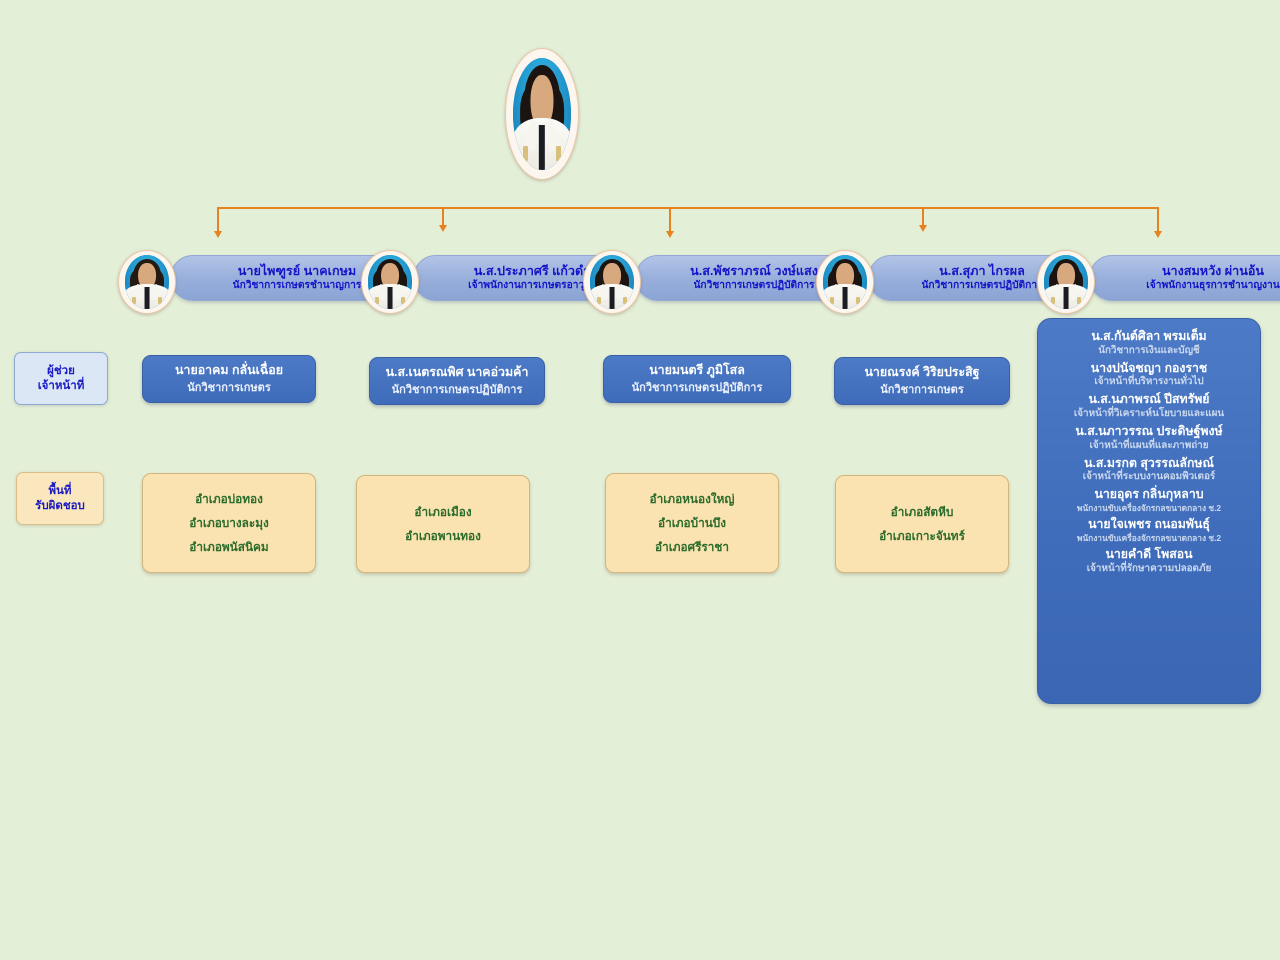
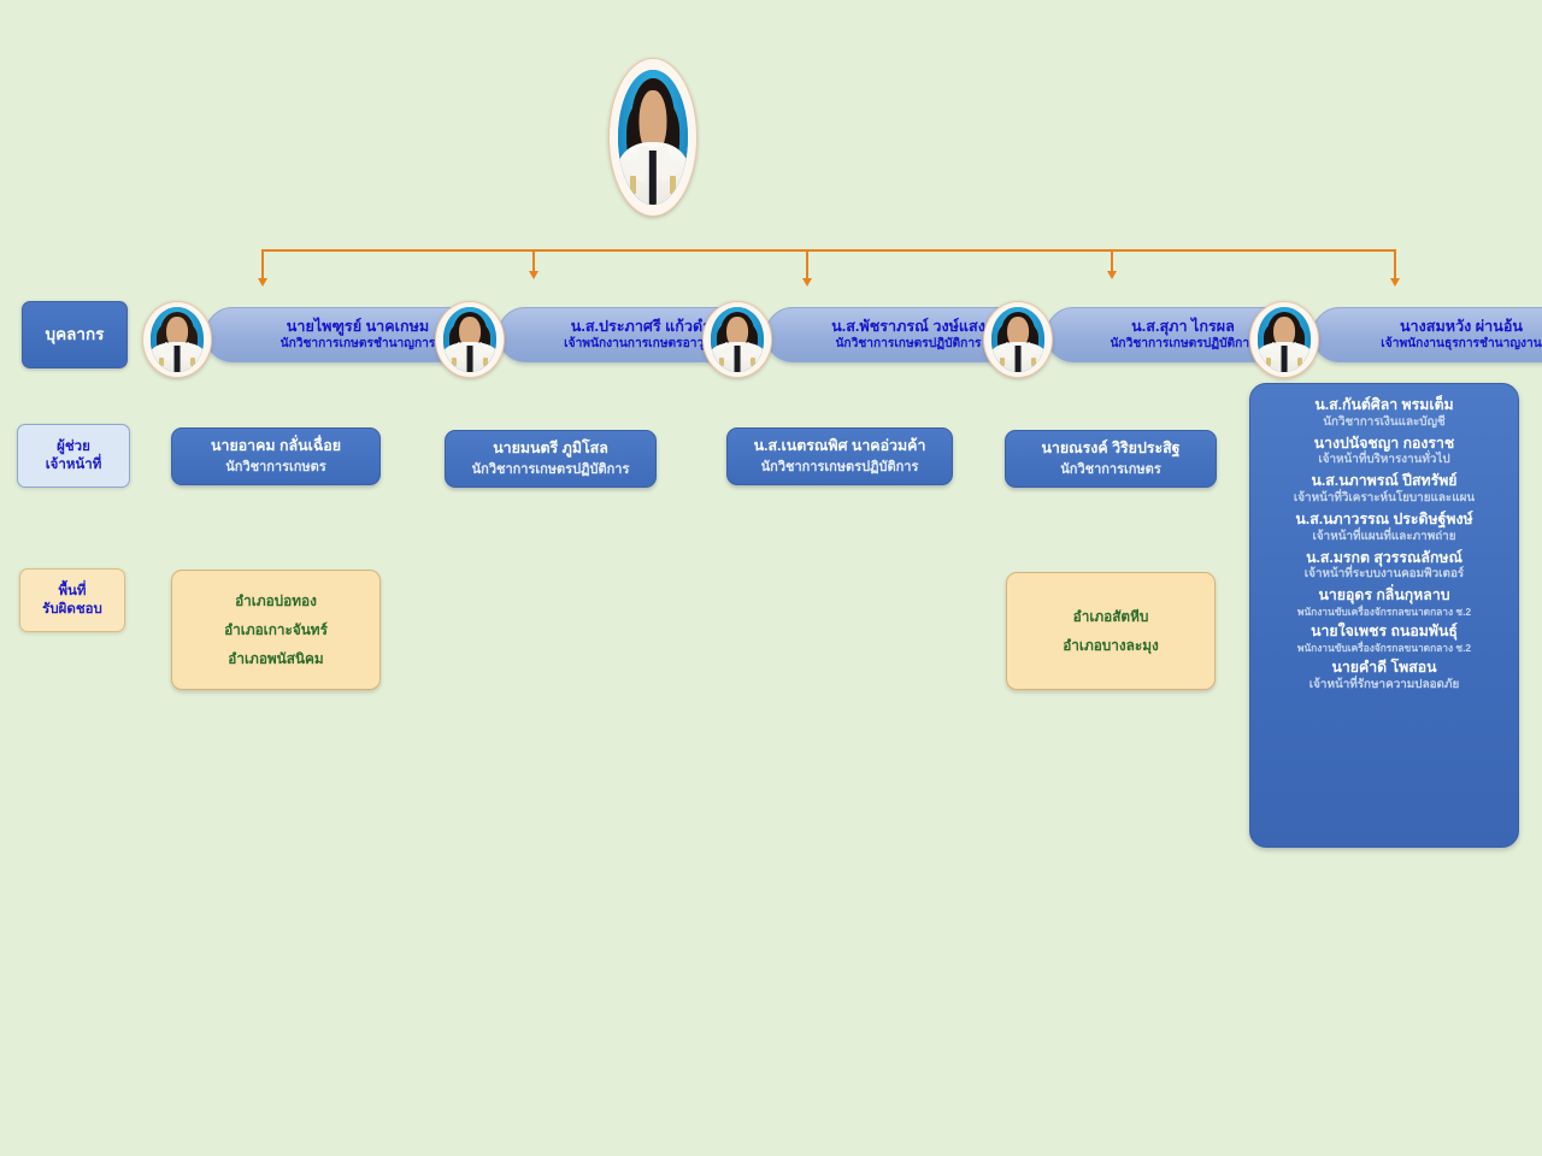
+ บุคลากร
  ผู้ช่วย
  เจ้าหน้าที่
  พื้นที่
  รับผิดชอบ
  นายไพฑูรย์ นาคเกษม
  นักวิชาการเกษตรชำนาญการ
  น.ส.ประภาศรี แก้วดำ
  เจ้าพนักงานการเกษตรอาวุ
  น.ส.พัชราภรณ์ วงษ์แสง
  นักวิชาการเกษตรปฏิบัติการ
  น.ส.สุภา ไกรผล
  นักวิชาการเกษตรปฏิบัติกา
  นางสมหวัง ผ่านอ้น
  เจ้าพนักงานธุรการชำนาญงาน
  นายอาคม กลั่นเฉื่อย
  นักวิชาการเกษตร
- น.ส.เนตรณพิศ นาคอ่วมค้า
+ นายมนตรี ภูมิโสล
  นักวิชาการเกษตรปฏิบัติการ
- นายมนตรี ภูมิโสล
+ น.ส.เนตรณพิศ นาคอ่วมค้า
  นักวิชาการเกษตรปฏิบัติการ
  นายณรงค์ วิริยประสิฐ
  นักวิชาการเกษตร
  อำเภอบ่อทอง
- อำเภอบางละมุง
+ อำเภอเกาะจันทร์
  อำเภอพนัสนิคม
- อำเภอเมือง
- อำเภอพานทอง
- อำเภอหนองใหญ่
- อำเภอบ้านบึง
- อำเภอศรีราชา
  อำเภอสัตหีบ
- อำเภอเกาะจันทร์
+ อำเภอบางละมุง
  น.ส.กันต์ศิลา พรมเต็ม
  นักวิชาการเงินและบัญชี
  นางปนัจชญา กองราช
  เจ้าหน้าที่บริหารงานทั่วไป
  น.ส.นภาพรณ์ ปีสทรัพย์
  เจ้าหน้าที่วิเคราะห์นโยบายและแผน
  น.ส.นภาวรรณ ประดิษฐ์พงษ์
  เจ้าหน้าที่แผนที่และภาพถ่าย
  น.ส.มรกต สุวรรณลักษณ์
  เจ้าหน้าที่ระบบงานคอมพิวเตอร์
  นายอุดร กลิ่นกุหลาบ
  พนักงานขับเครื่องจักรกลขนาดกลาง ช.2
  นายใจเพชร ถนอมพันธุ์
  พนักงานขับเครื่องจักรกลขนาดกลาง ช.2
  นายคำดี โพสอน
  เจ้าหน้าที่รักษาความปลอดภัย
